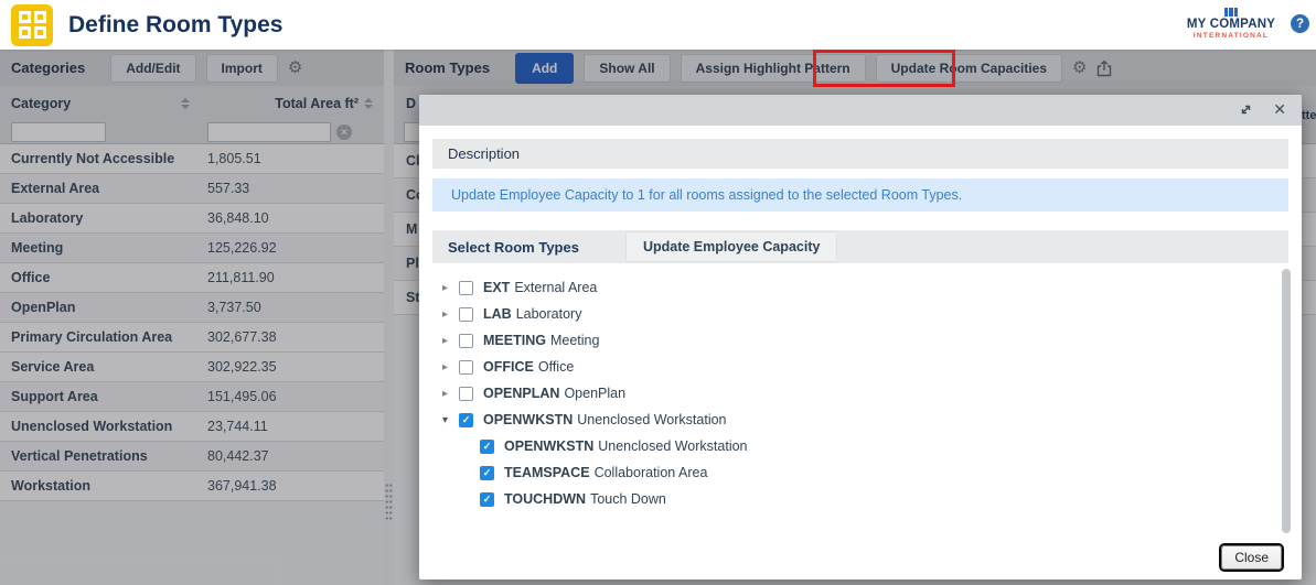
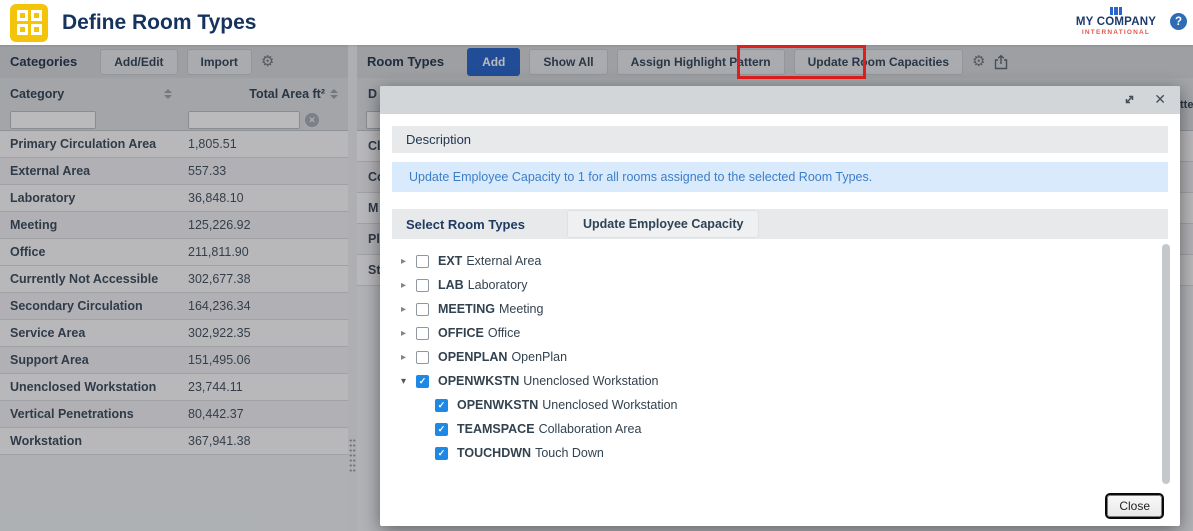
  Define Room Types
  MY COMPANY
  ?
  Categories
  Add/Edit
  Import
  ⚙
  Category
  Total Area ft²
  ✕
- Currently Not Accessible
+ Primary Circulation Area
  1,805.51
  External Area
  557.33
  Laboratory
  36,848.10
  Meeting
  125,226.92
  Office
  211,811.90
- OpenPlan
- 3,737.50
- Primary Circulation Area
+ Currently Not Accessible
  302,677.38
+ Secondary Circulation
+ 164,236.34
  Service Area
  302,922.35
  Support Area
  151,495.06
  Unenclosed Workstation
  23,744.11
  Vertical Penetrations
  80,442.37
  Workstation
  367,941.38
  Room Types
  Add
  Show All
  Assign Highlight Pattern
  Update Room Capacities
  ⚙
  D
  tte
  Cl
  M
  Pl
  St
  ✕
  Description
  Update Employee Capacity to 1 for all rooms assigned to the selected Room Types.
  Select Room Types
  Update Employee Capacity
  ▸
  EXT External Area
  ▸
  LAB Laboratory
  ▸
  MEETING Meeting
  ▸
  OFFICE Office
  ▸
  OPENPLAN OpenPlan
  ▾
  ✓
  OPENWKSTN Unenclosed Workstation
  ✓
  OPENWKSTN Unenclosed Workstation
  ✓
  TEAMSPACE Collaboration Area
  ✓
  TOUCHDWN Touch Down
  Close
